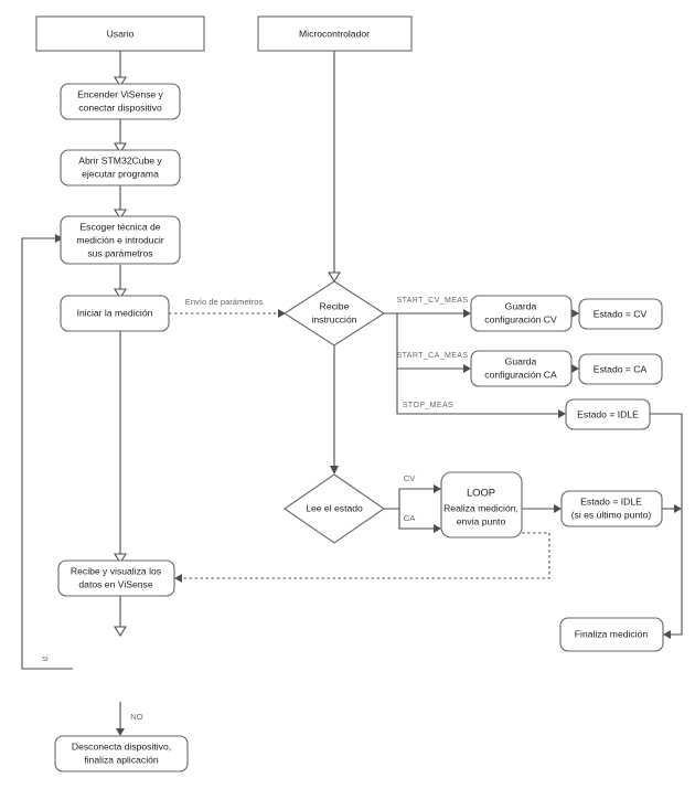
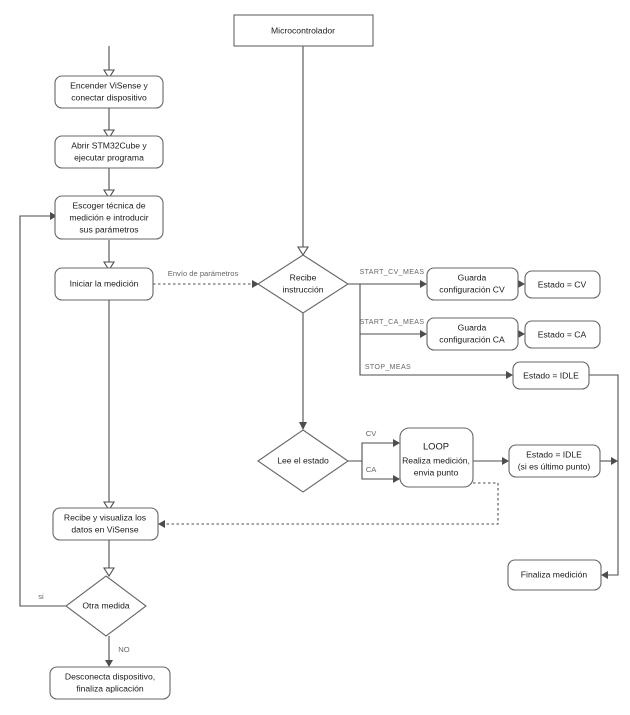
  NO
  si
  Envío de parámetros
  CV
  CA
- Usario
  Microcontrolador
  Encender ViSense y
  conectar dispositivo
  Abrir STM32Cube y
  ejecutar programa
  Escoger técnica de
  medición e introducir
  sus parámetros
  Iniciar la medición
  Recibe
  instrucción
  Guarda
  configuración CV
  Estado = CV
  Guarda
  configuración CA
  Estado = CA
  Estado = IDLE
  Lee el estado
  LOOP
  Realiza medición,
  envia punto
  Estado = IDLE
  (si es último punto)
  Finaliza medición
  Recibe y visualiza los
  datos en ViSense
+ Otra medida
  Desconecta dispositivo,
  finaliza aplicación
